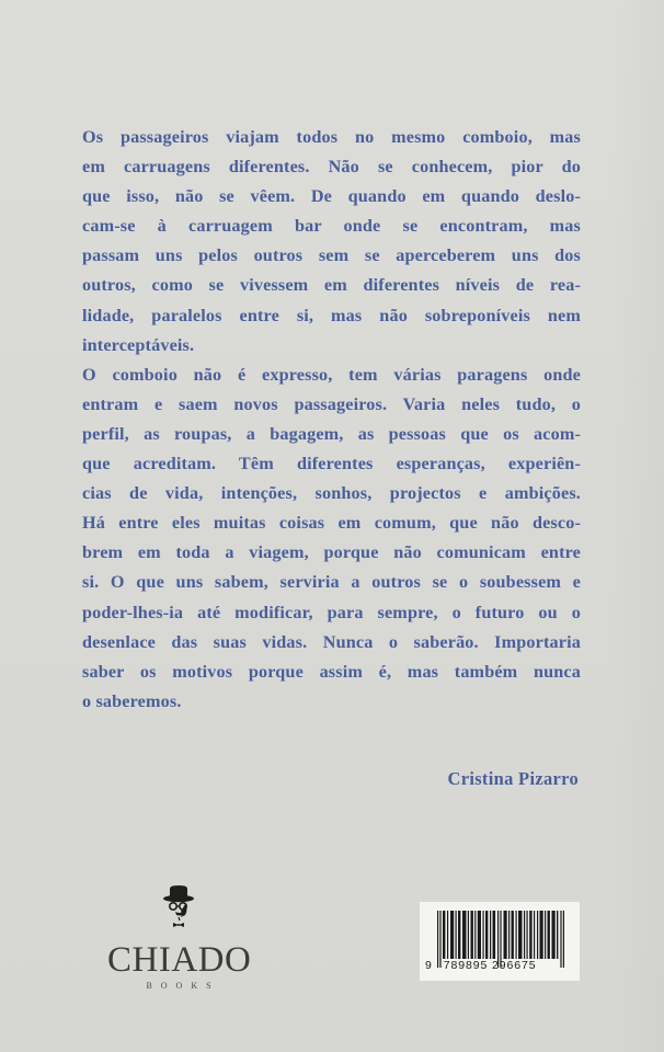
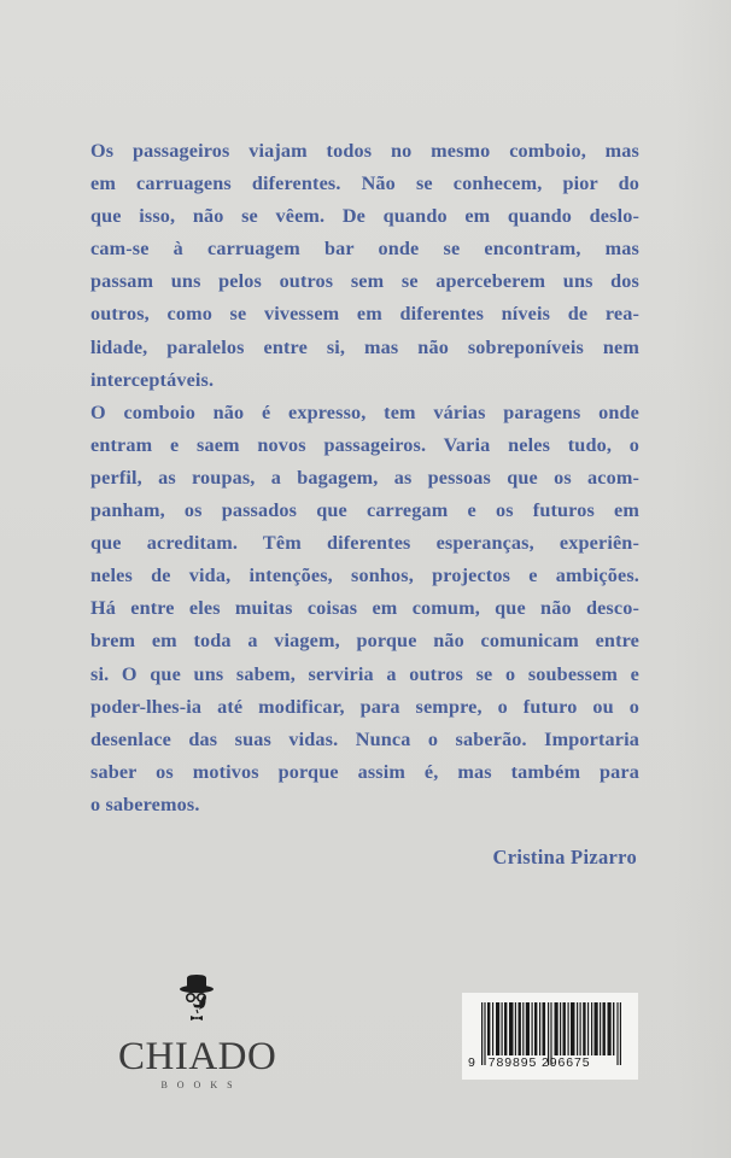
  Os passageiros viajam todos no mesmo comboio, mas
  em carruagens diferentes. Não se conhecem, pior do
  que isso, não se vêem. De quando em quando deslo-
  cam-se à carruagem bar onde se encontram, mas
  passam uns pelos outros sem se aperceberem uns dos
  outros, como se vivessem em diferentes níveis de rea-
  lidade, paralelos entre si, mas não sobreponíveis nem
  interceptáveis.
  O comboio não é expresso, tem várias paragens onde
  entram e saem novos passageiros. Varia neles tudo, o
  perfil, as roupas, a bagagem, as pessoas que os acom-
+ panham, os passados que carregam e os futuros em
  que acreditam. Têm diferentes esperanças, experiên-
- cias de vida, intenções, sonhos, projectos e ambições.
+ neles de vida, intenções, sonhos, projectos e ambições.
  Há entre eles muitas coisas em comum, que não desco-
  brem em toda a viagem, porque não comunicam entre
  si. O que uns sabem, serviria a outros se o soubessem e
  poder-lhes-ia até modificar, para sempre, o futuro ou o
  desenlace das suas vidas. Nunca o saberão. Importaria
- saber os motivos porque assim é, mas também nunca
+ saber os motivos porque assim é, mas também para
  o saberemos.
  Cristina Pizarro
  CHIADO
  BOOKS
  9 789895 296675
